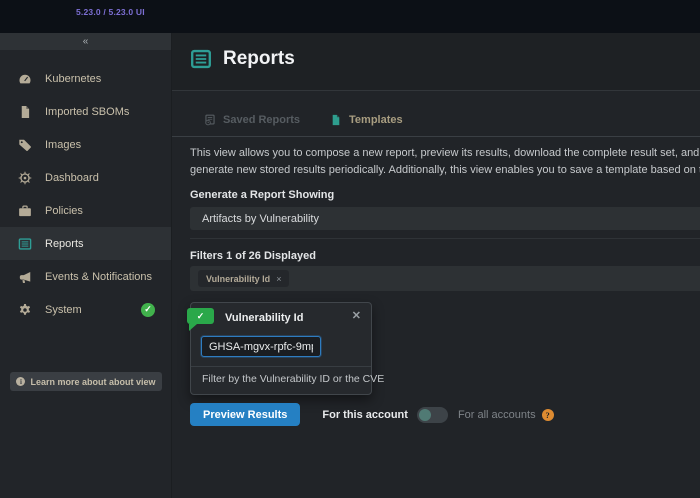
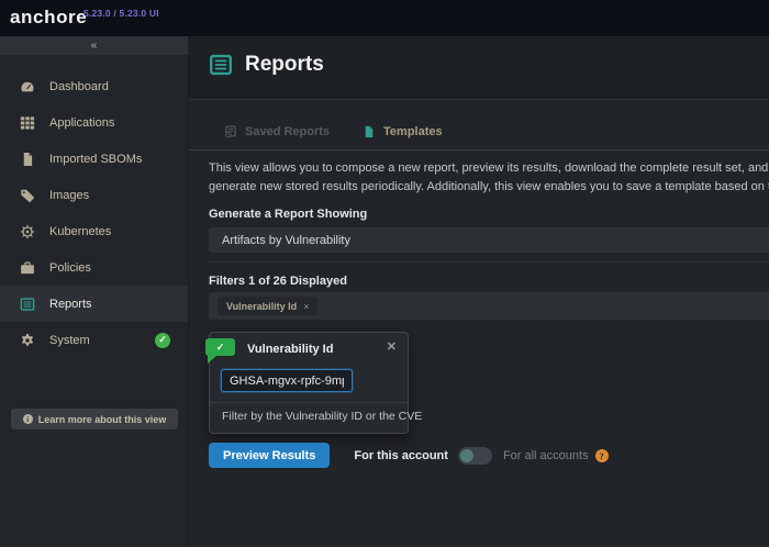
+ anchore
  5.23.0 / 5.23.0 UI
  «
- Kubernetes
+ Dashboard
+ Applications
  Imported SBOMs
  Images
- Dashboard
+ Kubernetes
  Policies
  Reports
- Events & Notifications
  System
  ✓
  i
- Learn more about about view
+ Learn more about this view
  Reports
  Saved Reports
  Templates
  generate new stored results periodically. Additionally, this view enables you to save a template based on
  Generate a Report Showing
  Artifacts by Vulnerability
  Filters 1 of 26 Displayed
  Vulnerability Id
  ×
  ✓
  Vulnerability Id
  ✕
  GHSA-mgvx-rpfc-9m
  Filter by the Vulnerability ID or the CVE
  Preview Results
  For this account
  For all accounts
  ?
